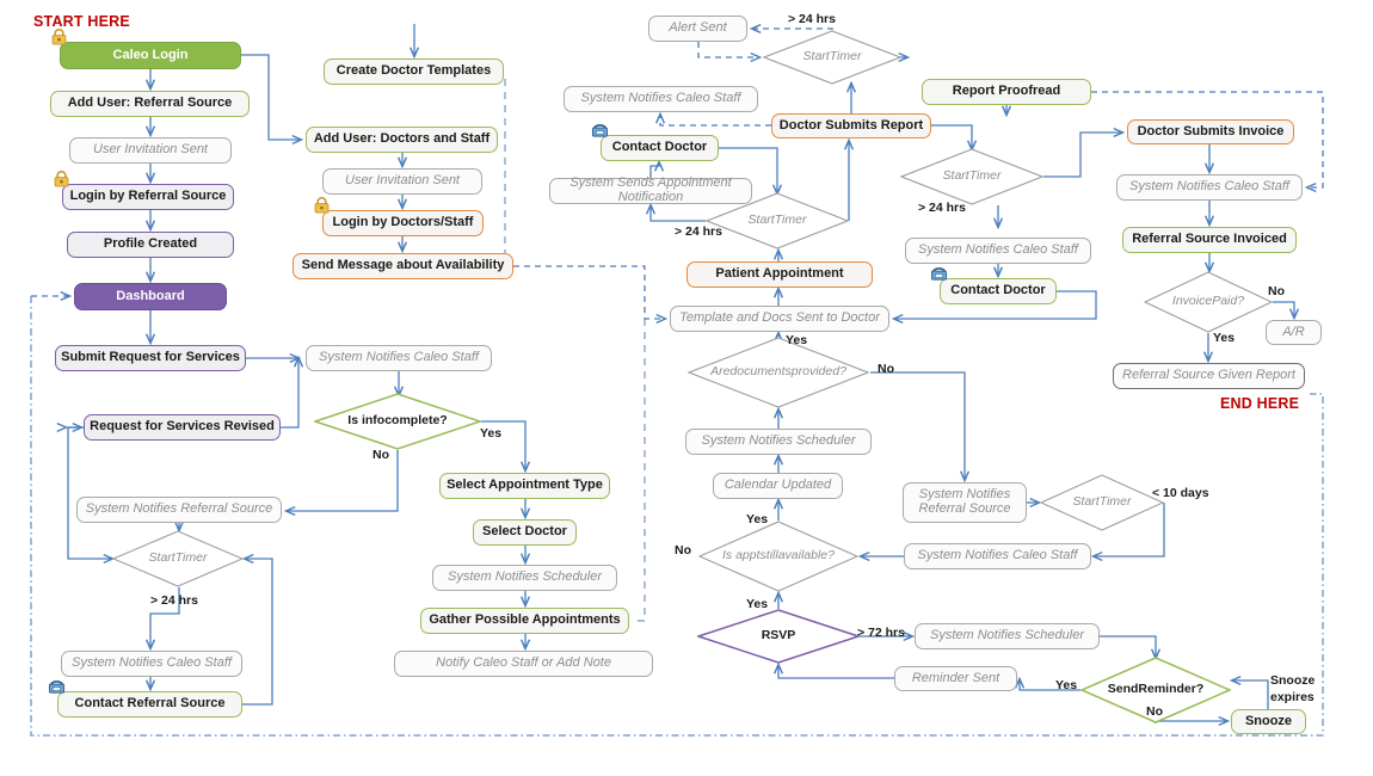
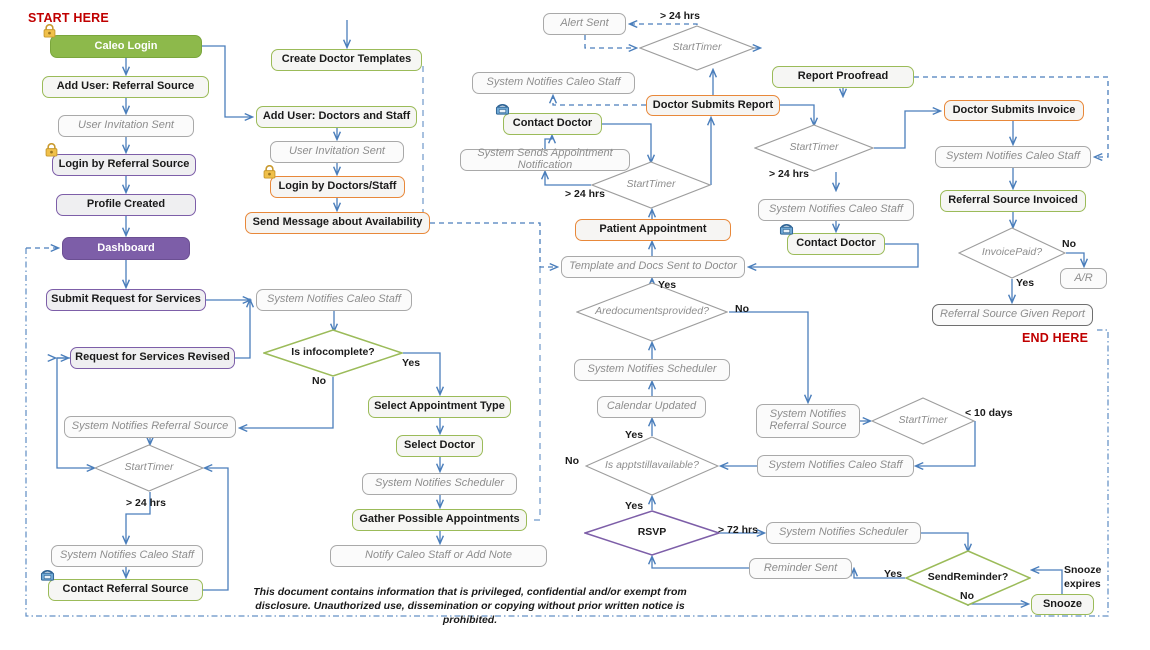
  START HERE
  END HERE
+ This document contains information that is privileged, confidential and/or exempt from disclosure. Unauthorized use, dissemination or copying without prior written notice is prohibited.
  Caleo Login
  Add User: Referral Source
  User Invitation Sent
  Login by Referral Source
  Profile Created
  Dashboard
  Submit Request for Services
  Request for Services Revised
  System Notifies Referral Source
  System Notifies Caleo Staff
  Contact Referral Source
  Create Doctor Templates
  Add User: Doctors and Staff
  User Invitation Sent
  Login by Doctors/Staff
  Send Message about Availability
  System Notifies Caleo Staff
  Select Appointment Type
  Select Doctor
  System Notifies Scheduler
  Gather Possible Appointments
  Notify Caleo Staff or Add Note
  Alert Sent
  System Notifies Caleo Staff
  Contact Doctor
  System Sends Appointment Notification
  Patient Appointment
  Template and Docs Sent to Doctor
  System Notifies Scheduler
  Calendar Updated
  Doctor Submits Report
  Report Proofread
  System Notifies Caleo Staff
  Contact Doctor
  Doctor Submits Invoice
  System Notifies Caleo Staff
  Referral Source Invoiced
  A/R
  Referral Source Given Report
  System Notifies Referral Source
  System Notifies Caleo Staff
  System Notifies Scheduler
  Reminder Sent
  Snooze
  Start
  Timer
  Start
  Timer
  Start
  Timer
  Invoice
  Paid?
  Are
  documents
  provided?
  Is info
  complete?
  Start
  Timer
  Start
  Timer
  Is appt
  still
  available?
  RSVP
  Send
  Reminder?
  > 24 hrs
  > 24 hrs
  > 24 hrs
  No
  Yes
  Yes
  No
  Yes
  No
  > 24 hrs
  < 10 days
  Yes
  No
  Yes
  > 72 hrs
  Yes
  No
  Snooze
  expires
